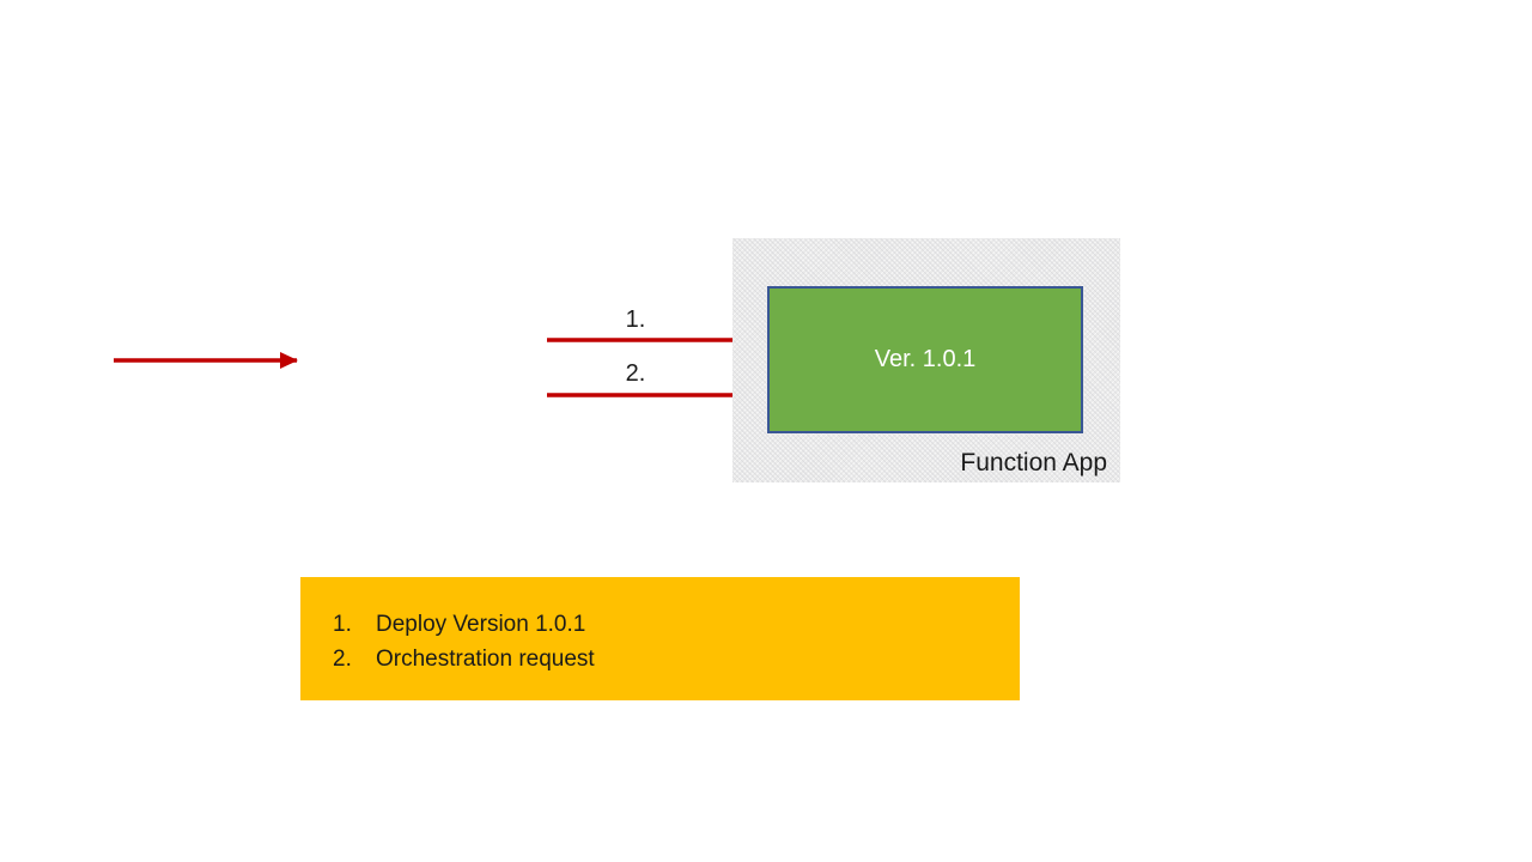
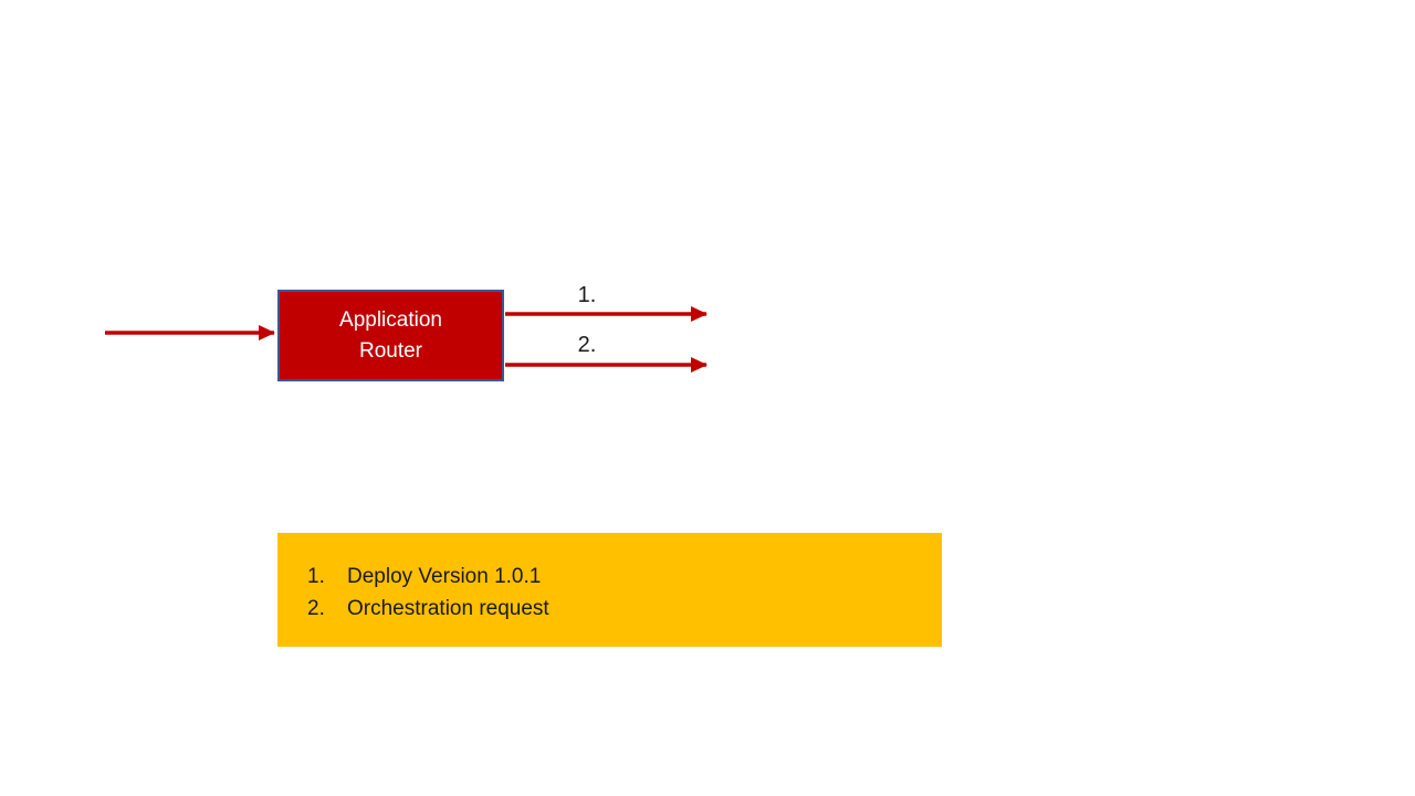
+ Application
+ Router
  1.
  2.
- Ver. 1.0.1
- Function App
  1.
  Deploy Version 1.0.1
  2.
  Orchestration request
